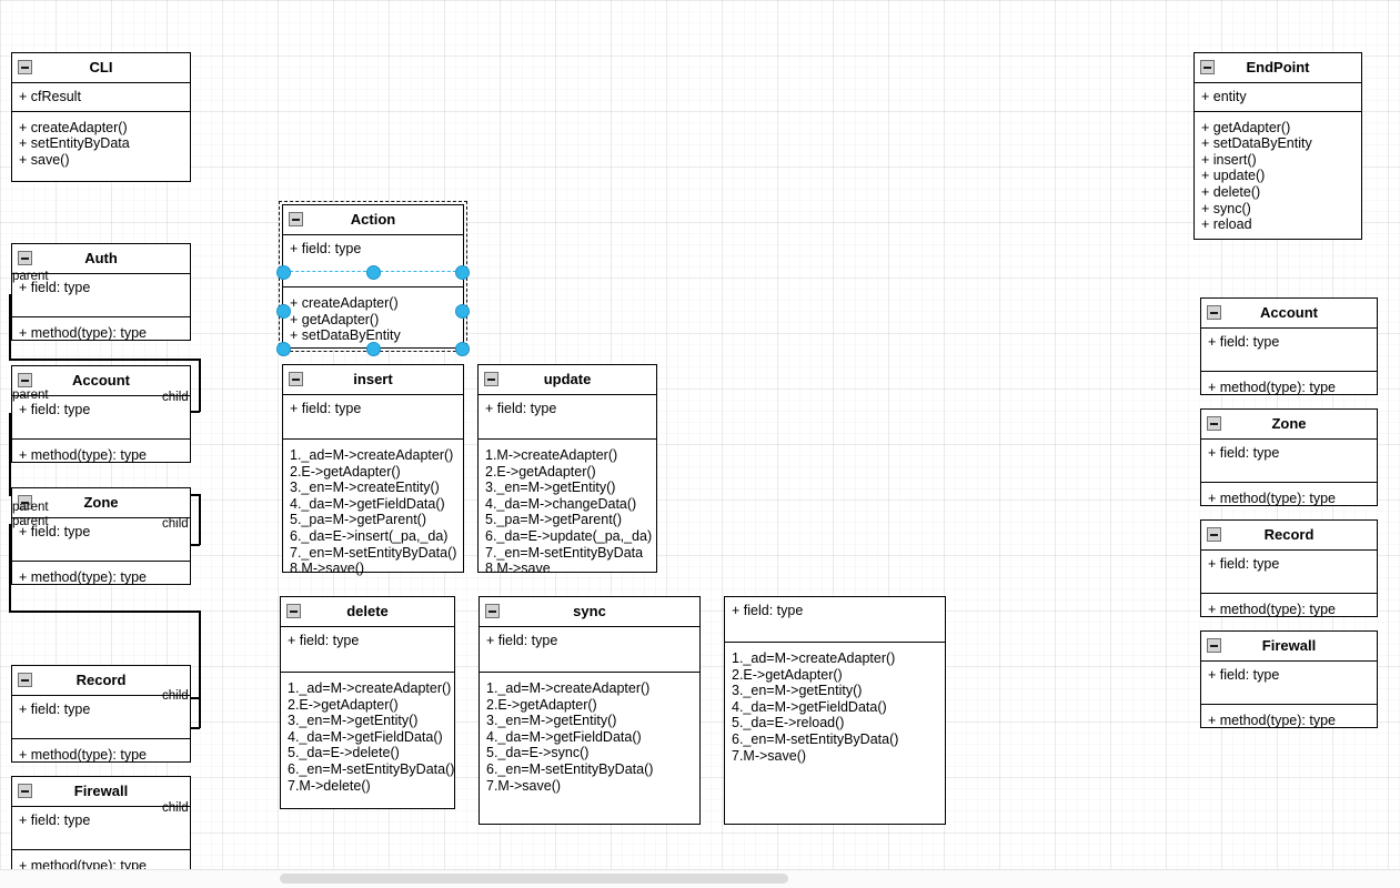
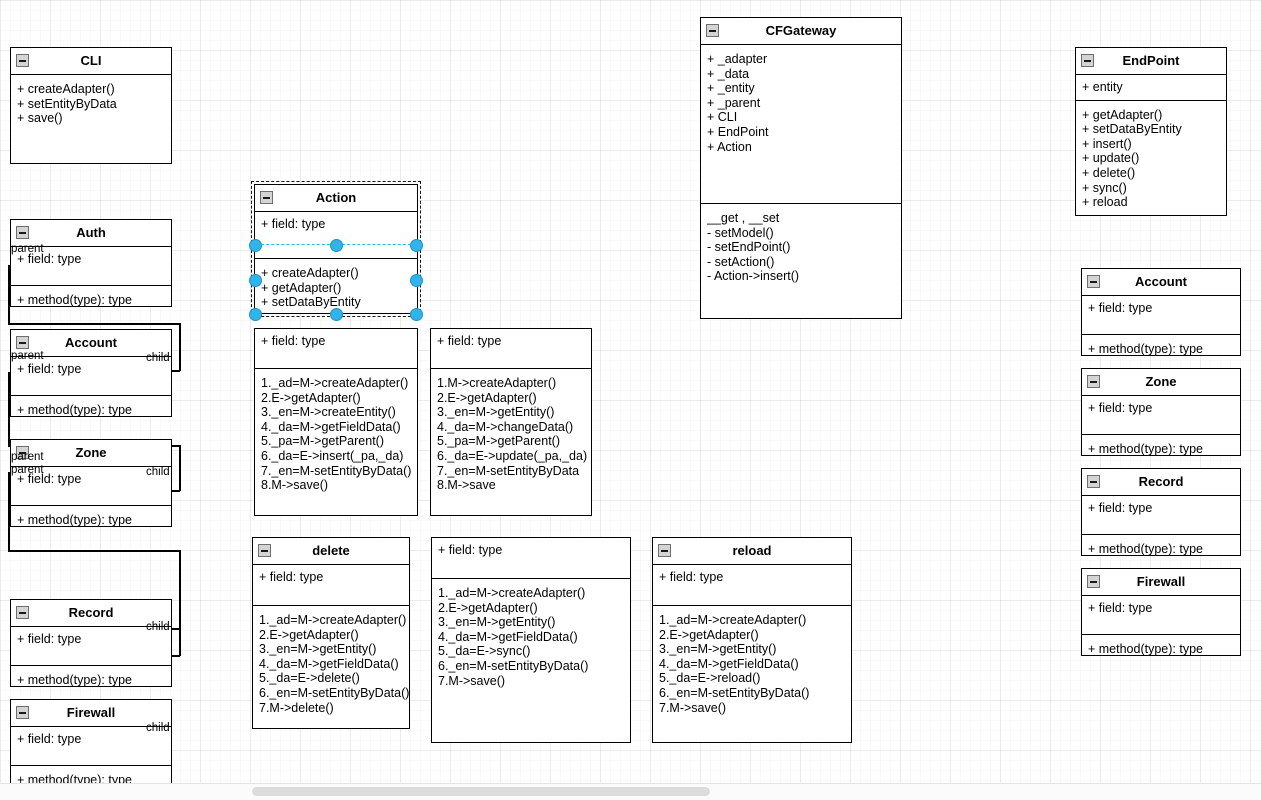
  parent
  parent
  child
  parent
  parent
  child
  child
  child
  CLI
- + cfResult
  + createAdapter()
  + setEntityByData
  + save()
+ CFGateway
+ + _adapter
+ + _data
+ + _entity
+ + _parent
+ + CLI
+ + EndPoint
+ + Action
+ __get , __set
+ - setModel()
+ - setEndPoint()
+ - setAction()
+ - Action->insert()
  EndPoint
  + entity
  + getAdapter()
  + setDataByEntity
  + insert()
  + update()
  + delete()
  + sync()
  + reload
  Action
  + field: type
  + createAdapter()
  + getAdapter()
  + setDataByEntity
  Auth
  + field: type
  + method(type): type
  Account
  + field: type
  + method(type): type
  Zone
  + field: type
  + method(type): type
  Record
  + field: type
  + method(type): type
  Firewall
  + field: type
  + method(type): type
- insert
  + field: type
  1._ad=M->createAdapter()
  2.E->getAdapter()
  3._en=M->createEntity()
  4._da=M->getFieldData()
  5._pa=M->getParent()
  6._da=E->insert(_pa,_da)
  7._en=M-setEntityByData()
  8.M->save()
- update
  + field: type
  1.M->createAdapter()
  2.E->getAdapter()
  3._en=M->getEntity()
  4._da=M->changeData()
  5._pa=M->getParent()
  6._da=E->update(_pa,_da)
  7._en=M-setEntityByData
  8.M->save
  delete
  + field: type
  1._ad=M->createAdapter()
  2.E->getAdapter()
  3._en=M->getEntity()
  4._da=M->getFieldData()
  5._da=E->delete()
  6._en=M-setEntityByData()
  7.M->delete()
- sync
  + field: type
  1._ad=M->createAdapter()
  2.E->getAdapter()
  3._en=M->getEntity()
  4._da=M->getFieldData()
  5._da=E->sync()
  6._en=M-setEntityByData()
  7.M->save()
+ reload
  + field: type
  1._ad=M->createAdapter()
  2.E->getAdapter()
  3._en=M->getEntity()
  4._da=M->getFieldData()
  5._da=E->reload()
  6._en=M-setEntityByData()
  7.M->save()
  Account
  + field: type
  + method(type): type
  Zone
  + field: type
  + method(type): type
  Record
  + field: type
  + method(type): type
  Firewall
  + field: type
  + method(type): type
